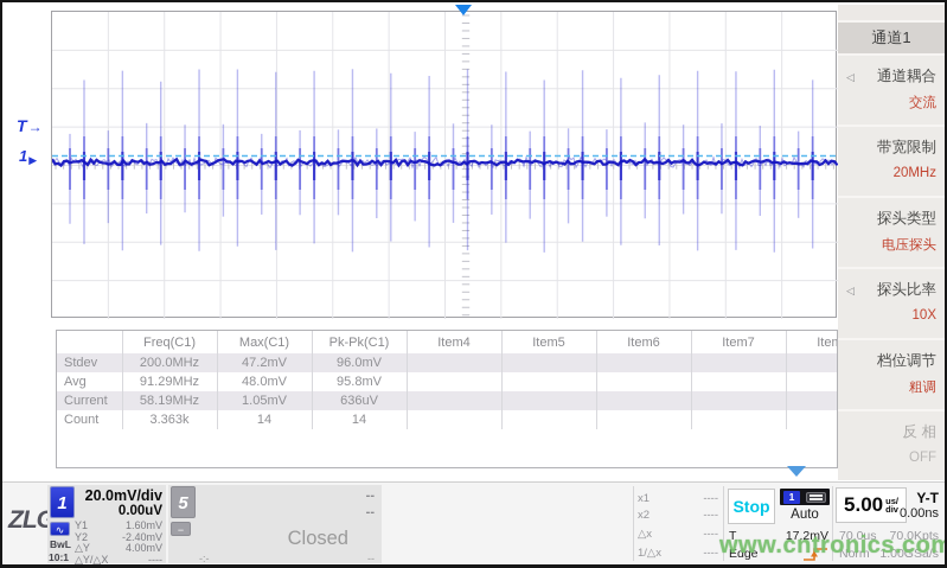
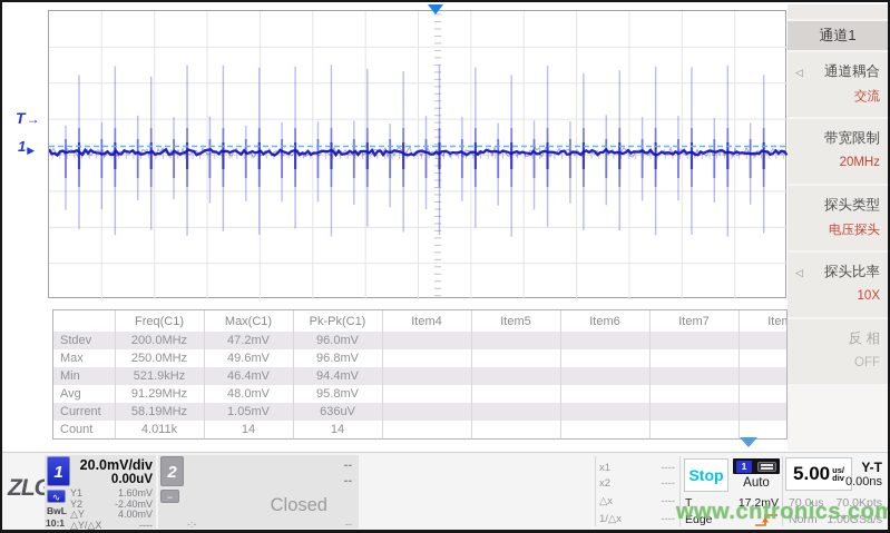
  T→
  1▶
  	Freq(C1)	Max(C1)	Pk-Pk(C1)	Item4	Item5	Item6	Item7	Ite
  Stdev	200.0MHz	47.2mV	96.0mV
+ Max	250.0MHz	49.6mV	96.8mV
+ Min	521.9kHz	46.4mV	94.4mV
  Avg	91.29MHz	48.0mV	95.8mV
  Current	58.19MHz	1.05mV	636uV
- Count	3.363k	14	14
+ Count	4.011k	14	14
  通道1
  ◁
  通道耦合
  交流
  带宽限制
  20MHz
  探头类型
  电压探头
  ◁
  探头比率
  10X
- 档位调节
- 粗调
  反 相
  OFF
  ZLG
  1
  20.0mV/div
  0.00uV
  ∿
  BwL
  10:1
  Y1
  1.60mV
  Y2
  -2.40mV
  △Y
  4.00mV
  △Y/△X
  ----
- 5
+ 2
  --
  --
  −
  Closed
  -:-
  --
  x1
  ----
  x2
  ----
  △x
  ----
  1/△x
  ----
  Stop
  1
  Auto
  T
  17.2mV
  Edge
  5.00
  us/
  div
  Y-T
  0.00ns
  70.0us
  70.0Kpts
  Norm
  1.00GSa/s
  www.cntronics.com
